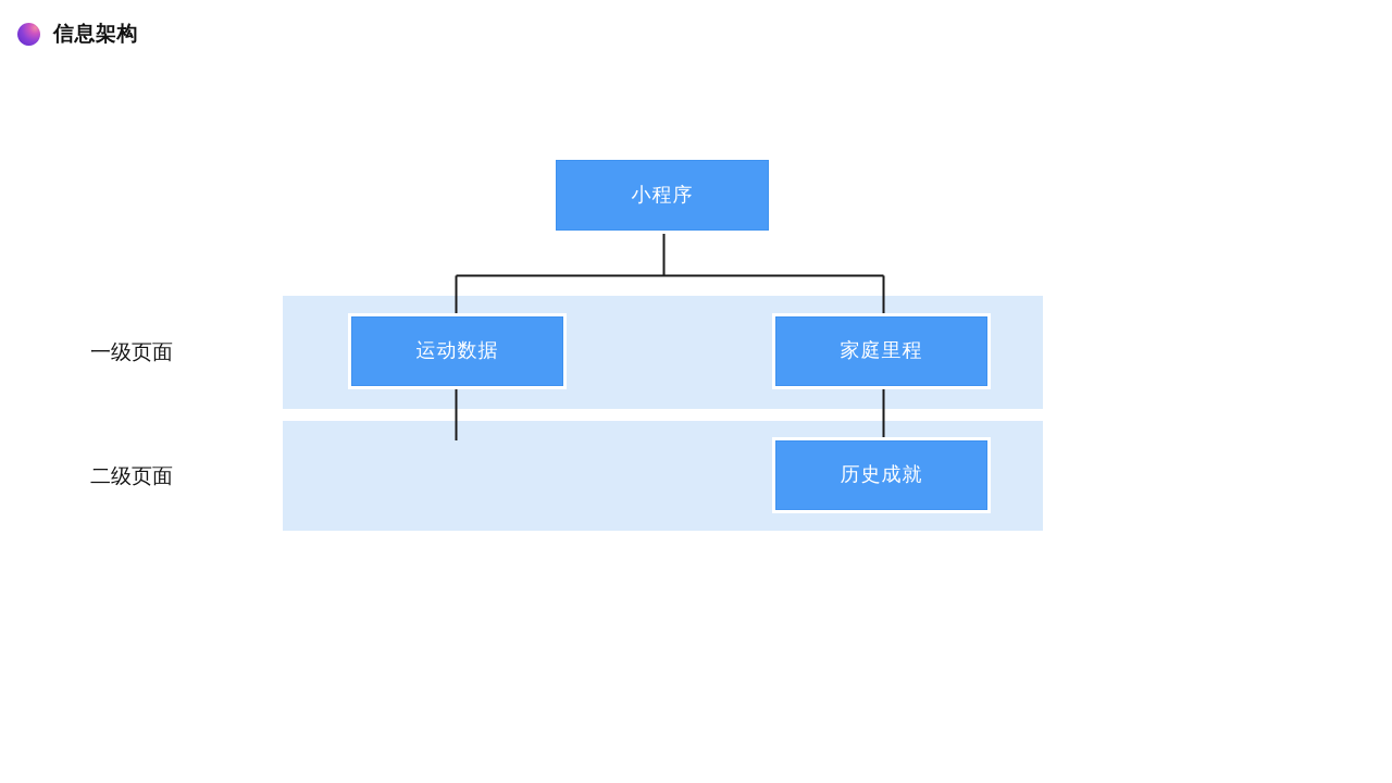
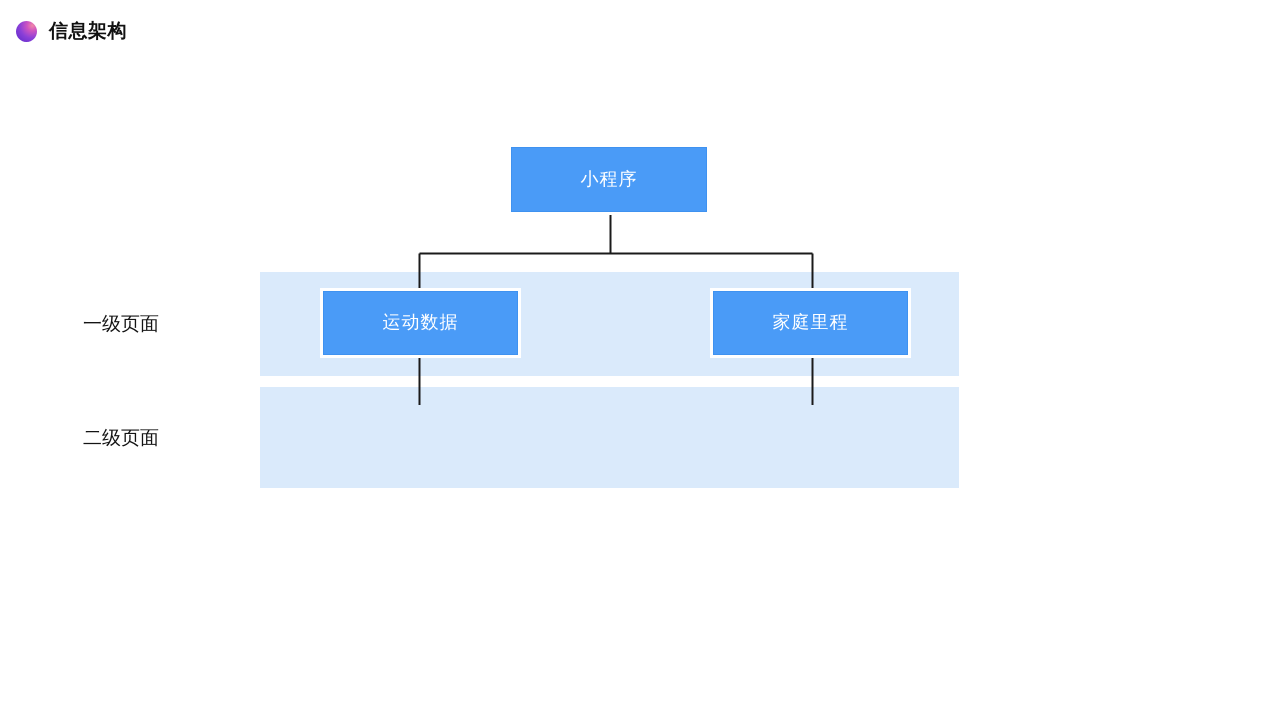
  一级页面
  二级页面
  小程序
  运动数据
  家庭里程
- 历史成就
  信息架构
